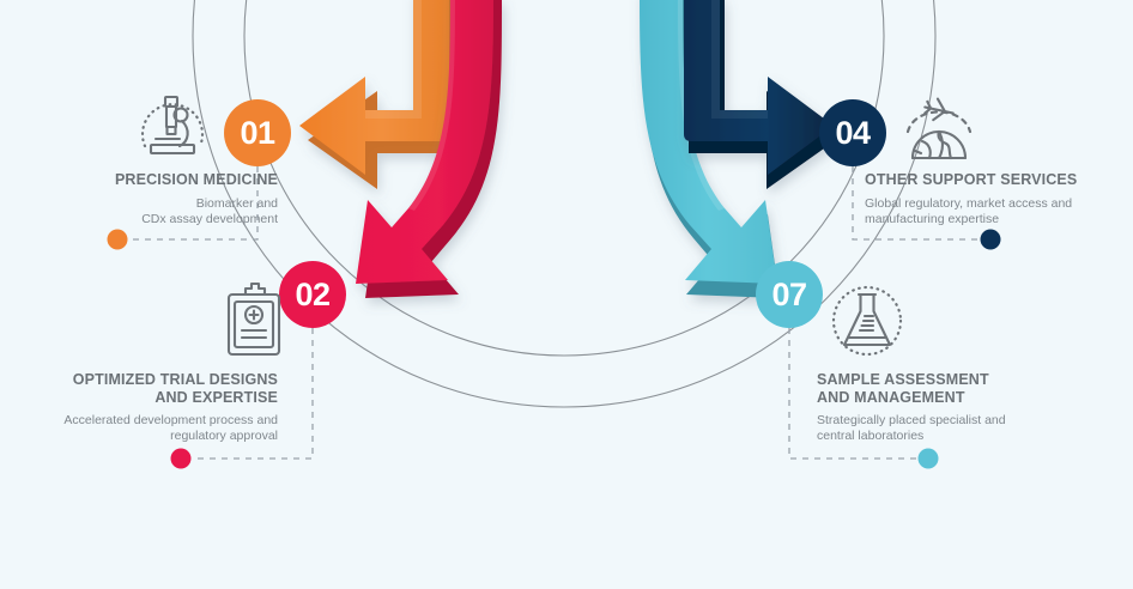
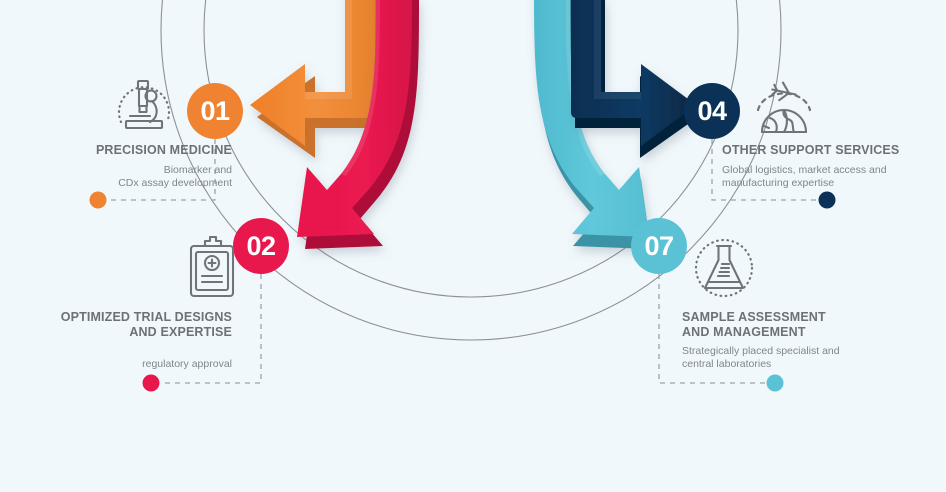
  01
  02
  07
  04
  PRECISION MEDICINE
  Biomarker and
  CDx assay development
  OPTIMIZED TRIAL DESIGNS
  AND EXPERTISE
- Accelerated development process and
  regulatory approval
  SAMPLE ASSESSMENT
  AND MANAGEMENT
  Strategically placed specialist and
  central laboratories
  OTHER SUPPORT SERVICES
- Global regulatory, market access and
+ Global logistics, market access and
  manufacturing expertise
